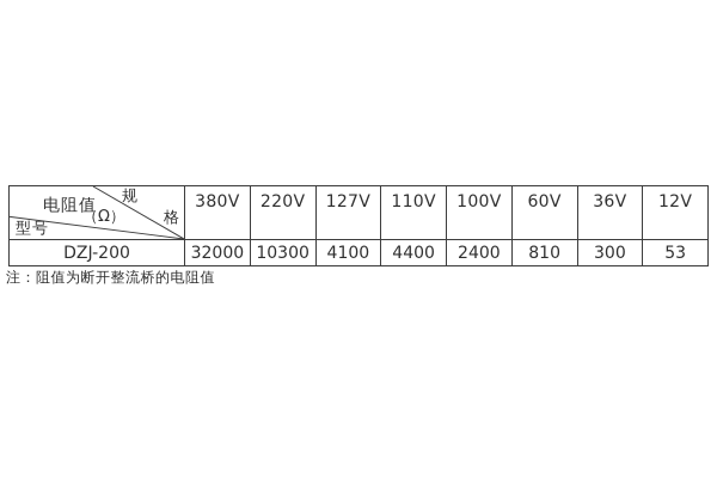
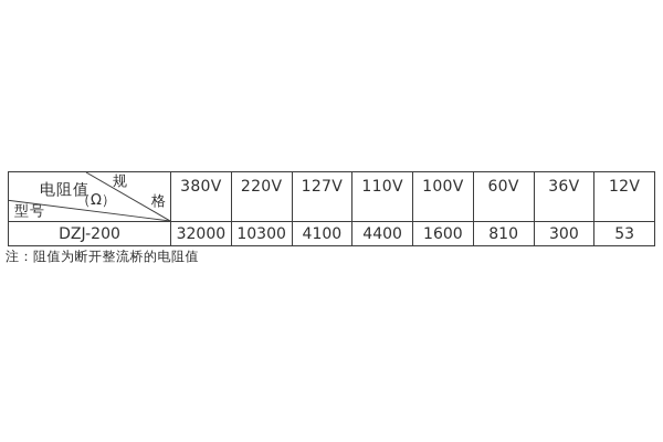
  规
  格
  电阻值
  （Ω）
  型号
  380V
  220V
  127V
  110V
  100V
  60V
  36V
  12V
  DZJ-200
  32000
  10300
  4100
  4400
- 2400
+ 1600
  810
  300
  53
  注：阻值为断开整流桥的电阻值
